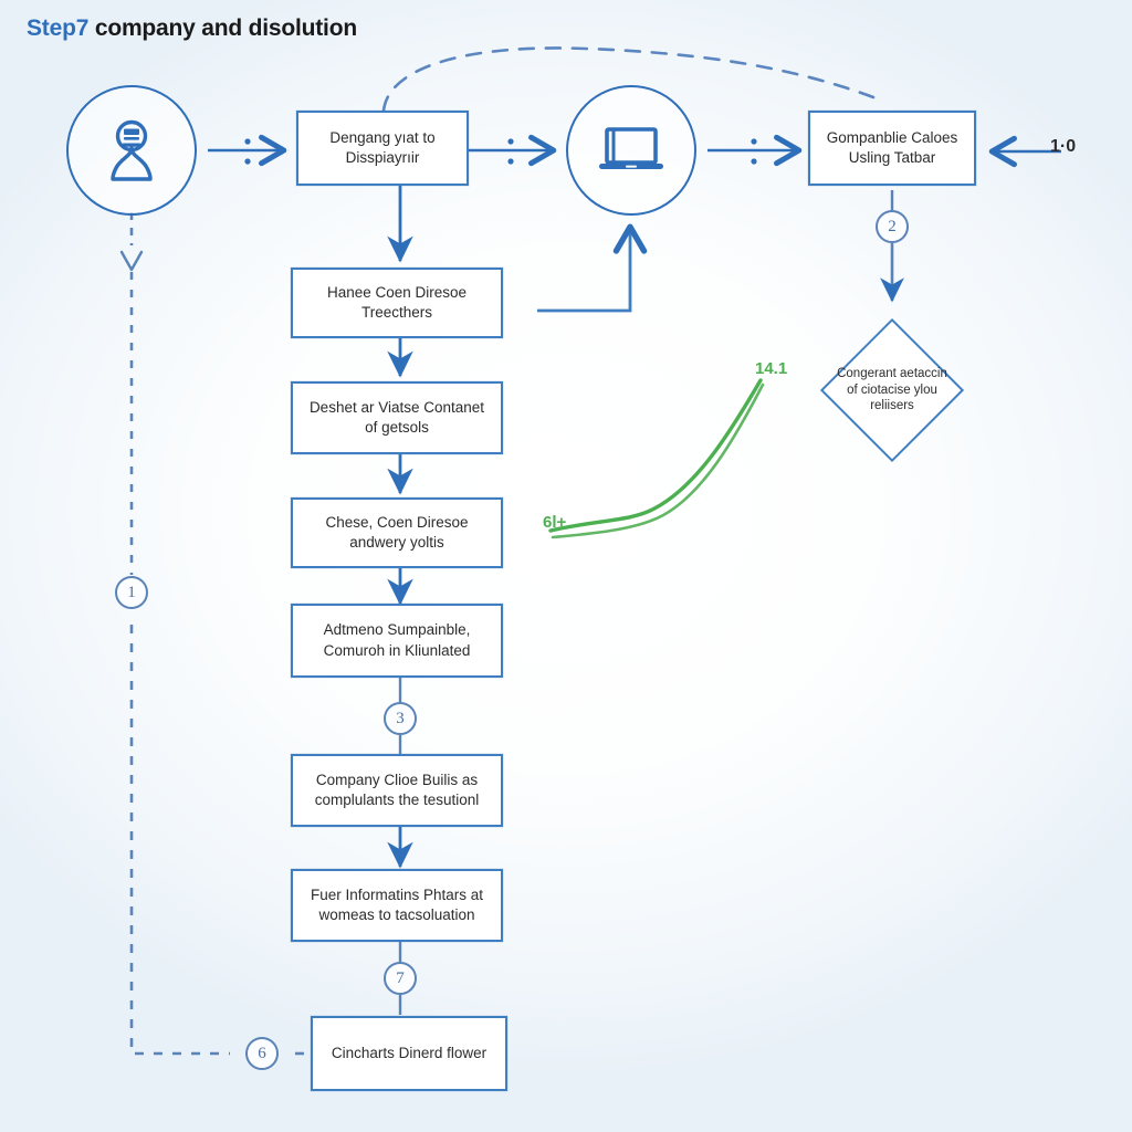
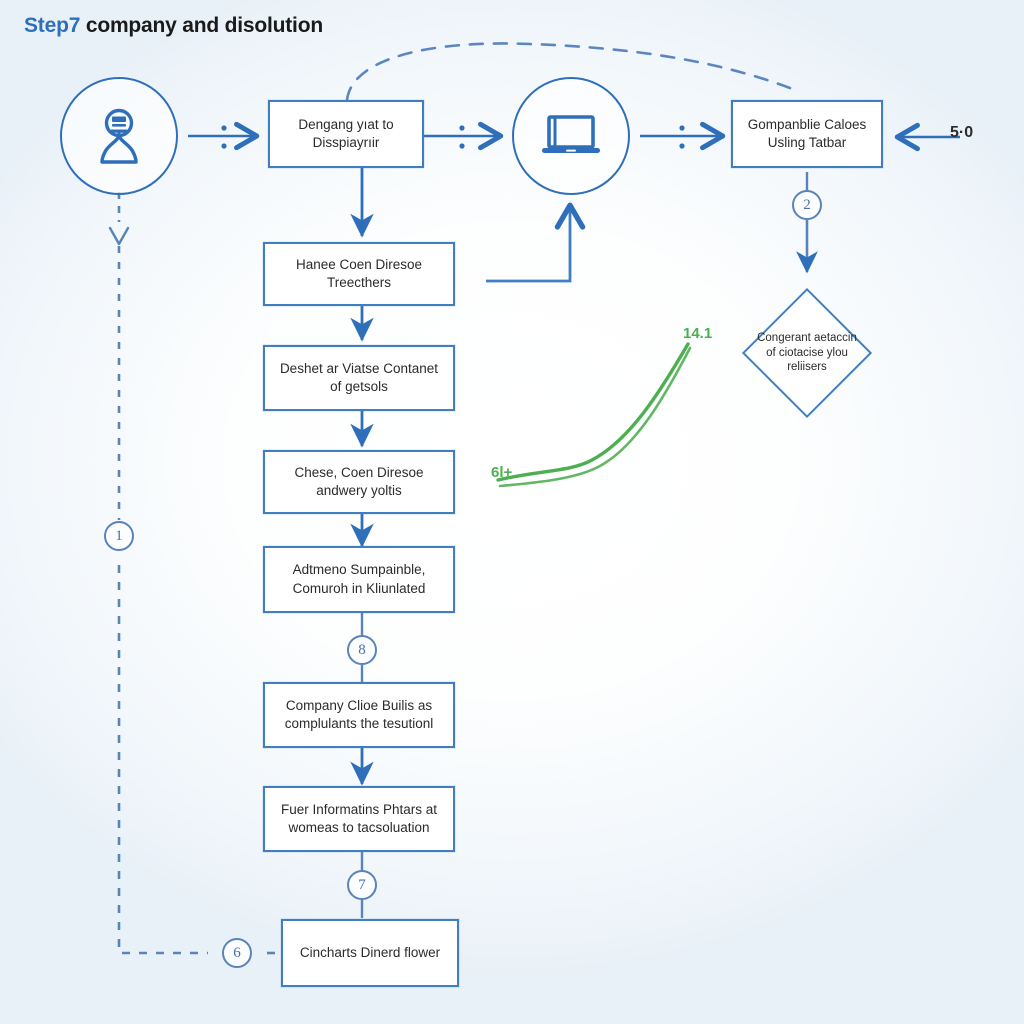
  Step7 company and disolution
  Dengang yıat to
  Disspiayrıir
  Gompanblie Caloes
  Usling Tatbar
  Hanee Coen Diresoe
  Treecthers
  Deshet ar Viatse Contanet
  of getsols
  Chese, Coen Diresoe
  andwery yoltis
  Adtmeno Sumpainble,
  Comuroh in Kliunlated
  Company Clioe Builis as
  complulants the tesutionl
  Fuer Informatins Phtars at
  womeas to tacsoluation
  Cincharts Dinerd flower
  Congerant aetaccin of ciotacise ylou reliisers
  1
  2
  6
  7
- 3
+ 8
  14.1
  6l+
- 1·0
+ 5·0
